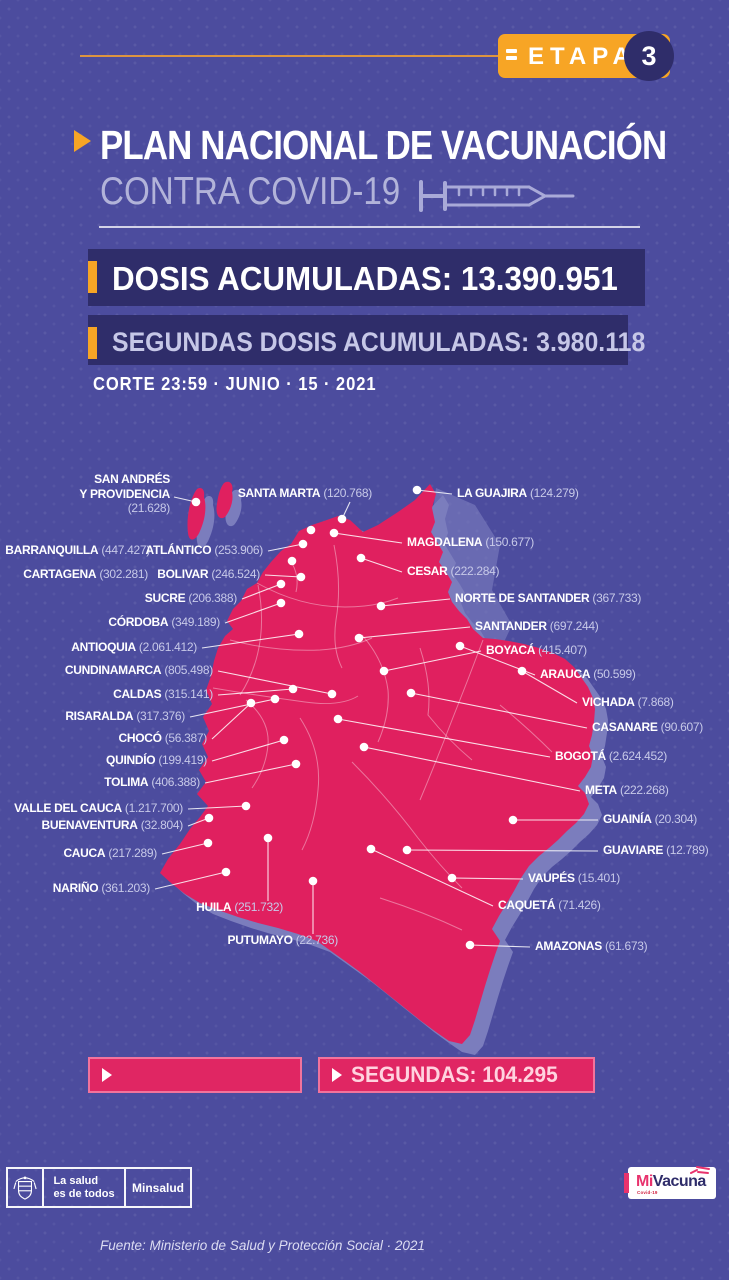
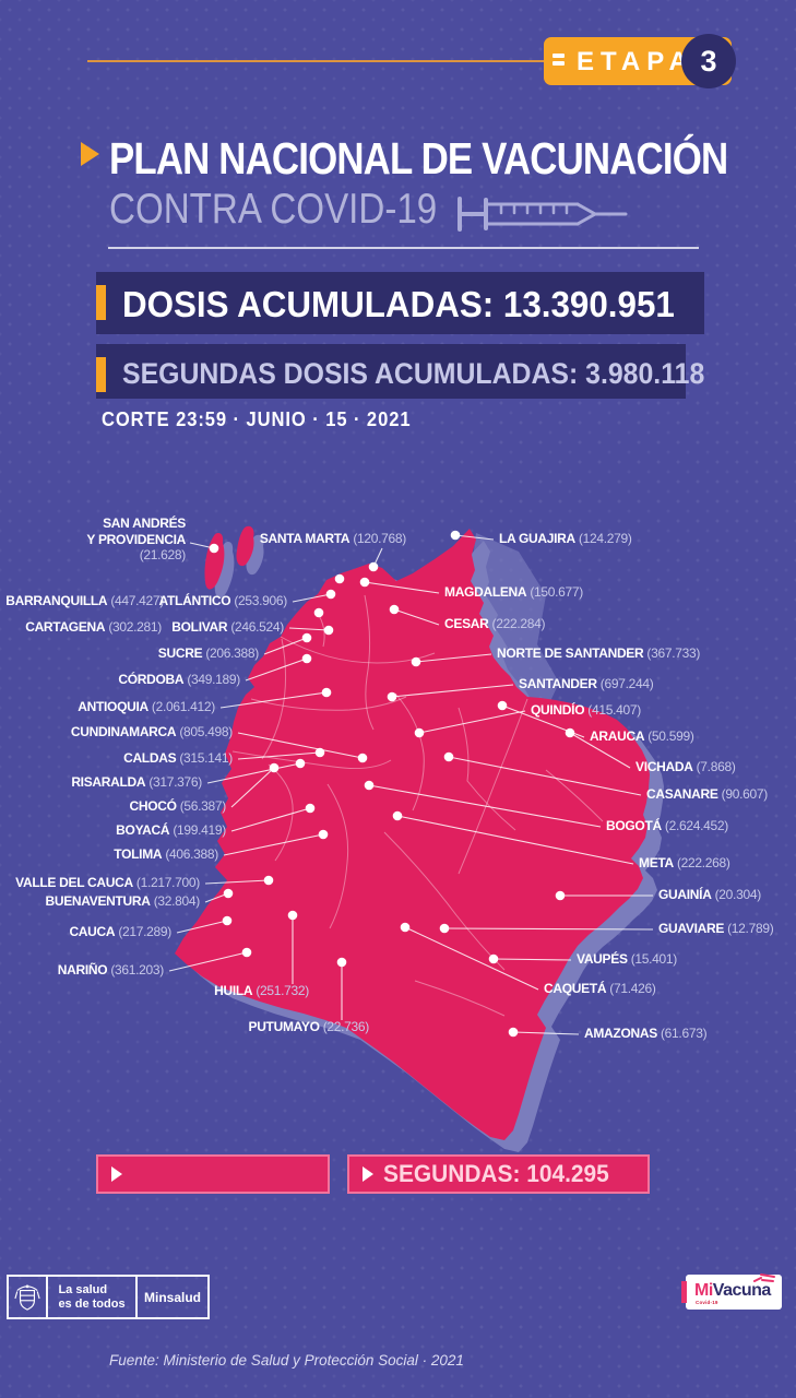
  ETAP
  3
  PLAN NACIONAL DE VACUNACIÓN
  CONTRA COVID-19
  DOSIS ACUMULADAS: 13.390.951
  SEGUNDAS DOSIS ACUMULADAS: 3.980.118
  CORTE 23:59 · JUNIO · 15 · 2021
  SAN ANDRÉS
  Y PROVIDENCIA
  (21.628)
  SANTA MARTA (120.768)
  LA GUAJIRA (124.279)
  BARRANQUILLA (447.427)
  ATLÁNTICO (253.906)
  MAGDALENA (150.677)
  CARTAGENA (302.281)
  BOLIVAR (246.524)
  CESAR (222.284)
  SUCRE (206.388)
  NORTE DE SANTANDER (367.733)
  CÓRDOBA (349.189)
  SANTANDER (697.244)
  ANTIOQUIA (2.061.412)
- BOYACÁ (415.407)
+ QUINDÍO (415.407)
  CUNDINAMARCA (805.498)
  ARAUCA (50.599)
  CALDAS (315.141)
  VICHADA (7.868)
  RISARALDA (317.376)
  CHOCÓ (56.387)
  CASANARE (90.607)
- QUINDÍO (199.419)
+ BOYACÁ (199.419)
  BOGOTÁ (2.624.452)
  TOLIMA (406.388)
  META (222.268)
  VALLE DEL CAUCA (1.217.700)
  BUENAVENTURA (32.804)
  GUAINÍA (20.304)
  CAUCA (217.289)
  GUAVIARE (12.789)
  NARIÑO (361.203)
  VAUPÉS (15.401)
  HUILA (251.732)
  CAQUETÁ (71.426)
  PUTUMAYO (22.736)
  AMAZONAS (61.673)
  SEGUNDAS: 104.295
  La salud
  es de todos
  Minsalud
  MiVacuna
  Fuente: Ministerio de Salud y Protección Social · 2021
